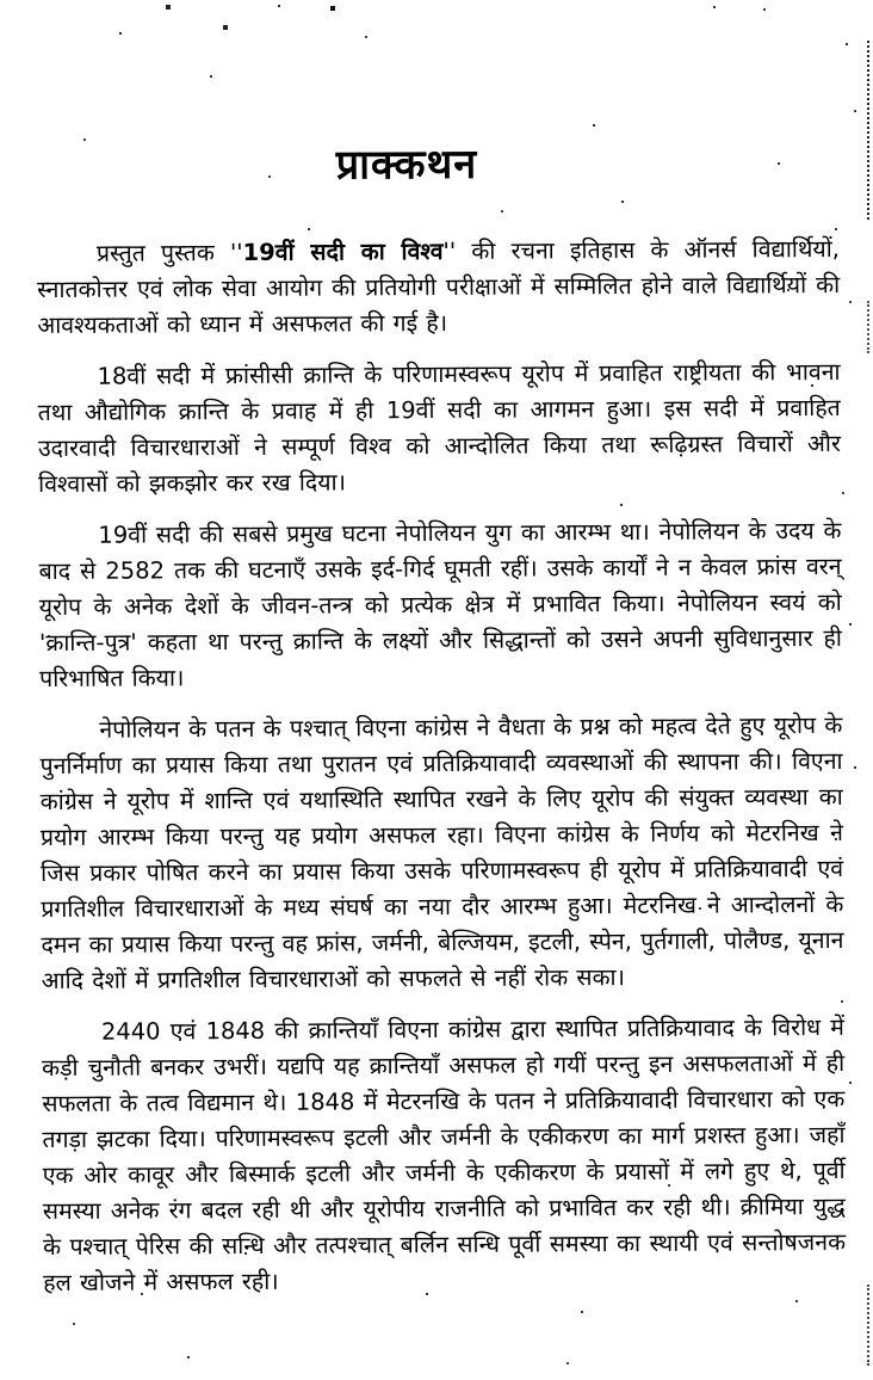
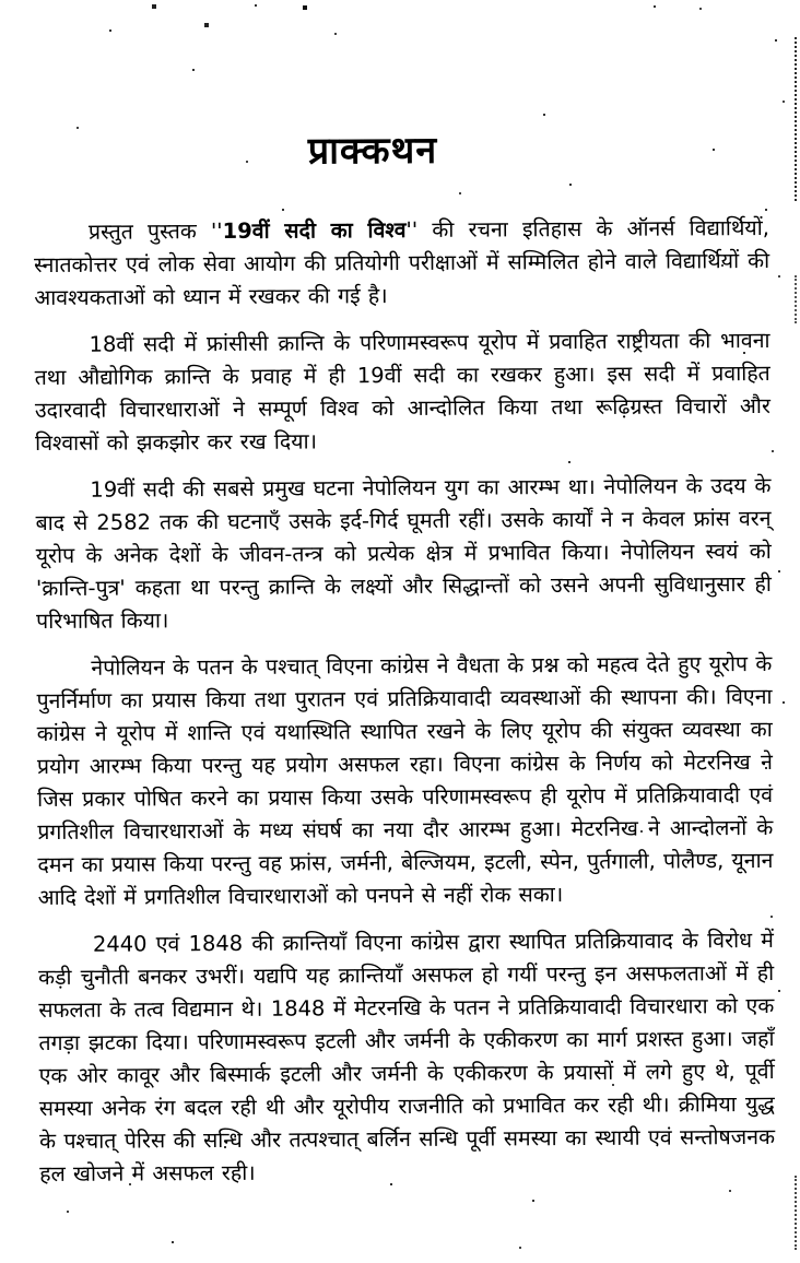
  प्राक्कथन
- प्रस्तुत पुस्तक ''19वीं सदी का विश्व'' की रचना इतिहास के ऑनर्स विद्यार्थियों, स्नातकोत्तर एवं लोक सेवा आयोग की प्रतियोगी परीक्षाओं में सम्मिलित होने वाले विद्यार्थियों की आवश्यकताओं को ध्यान में असफलत की गई है।
+ प्रस्तुत पुस्तक ''19वीं सदी का विश्व'' की रचना इतिहास के ऑनर्स विद्यार्थियों, स्नातकोत्तर एवं लोक सेवा आयोग की प्रतियोगी परीक्षाओं में सम्मिलित होने वाले विद्यार्थियों की आवश्यकताओं को ध्यान में रखकर की गई है।
- 18वीं सदी में फ्रांसीसी क्रान्ति के परिणामस्वरूप यूरोप में प्रवाहित राष्ट्रीयता की भावना तथा औद्योगिक क्रान्ति के प्रवाह में ही 19वीं सदी का आगमन हुआ। इस सदी में प्रवाहित उदारवादी विचारधाराओं ने सम्पूर्ण विश्व को आन्दोलित किया तथा रूढ़िग्रस्त विचारों और विश्वासों को झकझोर कर रख दिया।
+ 18वीं सदी में फ्रांसीसी क्रान्ति के परिणामस्वरूप यूरोप में प्रवाहित राष्ट्रीयता की भावना तथा औद्योगिक क्रान्ति के प्रवाह में ही 19वीं सदी का रखकर हुआ। इस सदी में प्रवाहित उदारवादी विचारधाराओं ने सम्पूर्ण विश्व को आन्दोलित किया तथा रूढ़िग्रस्त विचारों और विश्वासों को झकझोर कर रख दिया।
  19वीं सदी की सबसे प्रमुख घटना नेपोलियन युग का आरम्भ था। नेपोलियन के उदय के बाद से 2582 तक की घटनाएँ उसके इर्द-गिर्द घूमती रहीं। उसके कार्यों ने न केवल फ्रांस वरन् यूरोप के अनेक देशों के जीवन-तन्त्र को प्रत्येक क्षेत्र में प्रभावित किया। नेपोलियन स्वयं को 'क्रान्ति-पुत्र' कहता था परन्तु क्रान्ति के लक्ष्यों और सिद्धान्तों को उसने अपनी सुविधानुसार ही परिभाषित किया।
- नेपोलियन के पतन के पश्चात् विएना कांग्रेस ने वैधता के प्रश्न को महत्व देते हुए यूरोप के पुनर्निर्माण का प्रयास किया तथा पुरातन एवं प्रतिक्रियावादी व्यवस्थाओं की स्थापना की। विएना कांग्रेस ने यूरोप में शान्ति एवं यथास्थिति स्थापित रखने के लिए यूरोप की संयुक्त व्यवस्था का प्रयोग आरम्भ किया परन्तु यह प्रयोग असफल रहा। विएना कांग्रेस के निर्णय को मेटरनिख ने जिस प्रकार पोषित करने का प्रयास किया उसके परिणामस्वरूप ही यूरोप में प्रतिक्रियावादी एवं प्रगतिशील विचारधाराओं के मध्य संघर्ष का नया दौर आरम्भ हुआ। मेटरनिख ने आन्दोलनों के दमन का प्रयास किया परन्तु वह फ्रांस, जर्मनी, बेल्जियम, इटली, स्पेन, पुर्तगाली, पोलैण्ड, यूनान आदि देशों में प्रगतिशील विचारधाराओं को सफलते से नहीं रोक सका।
+ नेपोलियन के पतन के पश्चात् विएना कांग्रेस ने वैधता के प्रश्न को महत्व देते हुए यूरोप के पुनर्निर्माण का प्रयास किया तथा पुरातन एवं प्रतिक्रियावादी व्यवस्थाओं की स्थापना की। विएना कांग्रेस ने यूरोप में शान्ति एवं यथास्थिति स्थापित रखने के लिए यूरोप की संयुक्त व्यवस्था का प्रयोग आरम्भ किया परन्तु यह प्रयोग असफल रहा। विएना कांग्रेस के निर्णय को मेटरनिख ने जिस प्रकार पोषित करने का प्रयास किया उसके परिणामस्वरूप ही यूरोप में प्रतिक्रियावादी एवं प्रगतिशील विचारधाराओं के मध्य संघर्ष का नया दौर आरम्भ हुआ। मेटरनिख ने आन्दोलनों के दमन का प्रयास किया परन्तु वह फ्रांस, जर्मनी, बेल्जियम, इटली, स्पेन, पुर्तगाली, पोलैण्ड, यूनान आदि देशों में प्रगतिशील विचारधाराओं को पनपने से नहीं रोक सका।
  2440 एवं 1848 की क्रान्तियाँ विएना कांग्रेस द्वारा स्थापित प्रतिक्रियावाद के विरोध में कड़ी चुनौती बनकर उभरीं। यद्यपि यह क्रान्तियाँ असफल हो गयीं परन्तु इन असफलताओं में ही सफलता के तत्व विद्यमान थे। 1848 में मेटरनखि के पतन ने प्रतिक्रियावादी विचारधारा को एक तगड़ा झटका दिया। परिणामस्वरूप इटली और जर्मनी के एकीकरण का मार्ग प्रशस्त हुआ। जहाँ एक ओर कावूर और बिस्मार्क इटली और जर्मनी के एकीकरण के प्रयासों में लगे हुए थे, पूर्वी समस्या अनेक रंग बदल रही थी और यूरोपीय राजनीति को प्रभावित कर रही थी। क्रीमिया युद्ध के पश्चात् पेरिस की सन्धि और तत्पश्चात् बर्लिन सन्धि पूर्वी समस्या का स्थायी एवं सन्तोषजनक हल खोजने में असफल रही।
